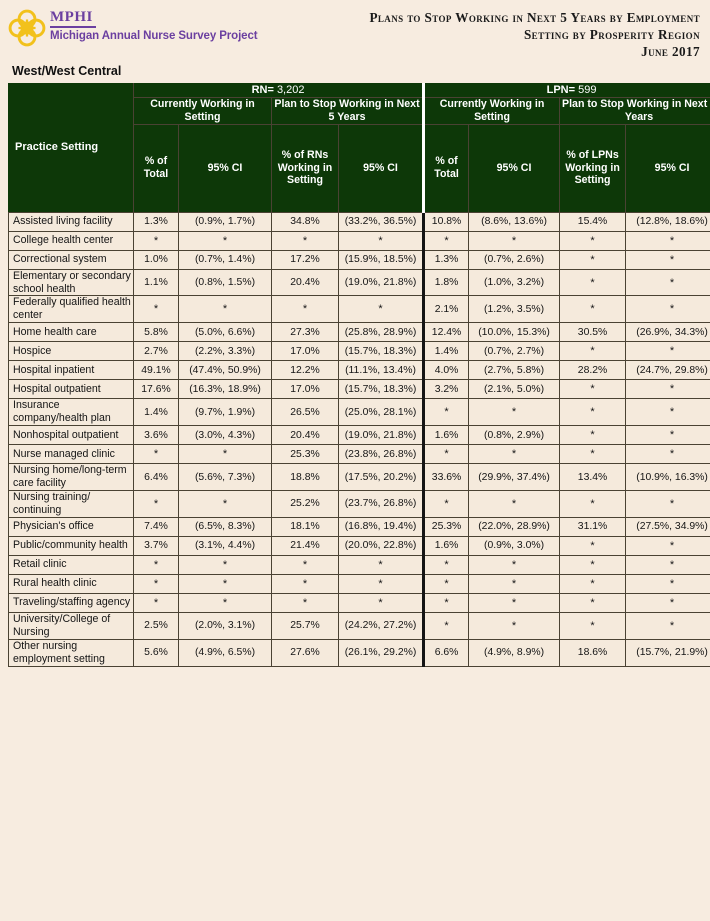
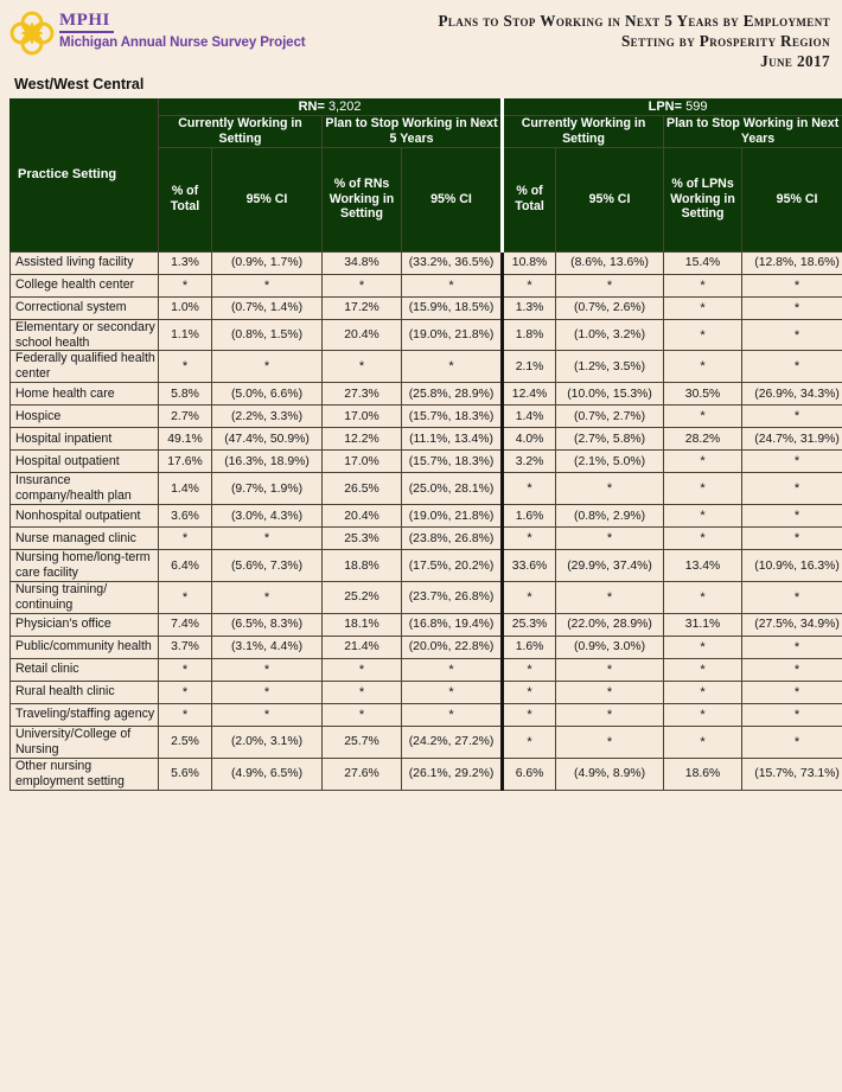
  MPHI
  Michigan Annual Nurse Survey Project
  Plans to Stop Working in Next 5 Years by Employment
  Setting by Prosperity Region
  June 2017
  West/West Central
  Practice Setting	RN= 3,202	LPN= 599
  Currently Working in Setting	Plan to Stop Working in Next 5 Years	Currently Working in Setting	Plan to Stop Working in Next Years
  % of Total	95% CI	% of RNs Working in Setting	95% CI	% of Total	95% CI	% of LPNs Working in Setting	95% CI
  Assisted living facility	1.3%	(0.9%, 1.7%)	34.8%	(33.2%, 36.5%)	10.8%	(8.6%, 13.6%)	15.4%	(12.8%, 18.6%)
  College health center	*	*	*	*	*	*	*	*
  Correctional system	1.0%	(0.7%, 1.4%)	17.2%	(15.9%, 18.5%)	1.3%	(0.7%, 2.6%)	*	*
  Elementary or secondary school health	1.1%	(0.8%, 1.5%)	20.4%	(19.0%, 21.8%)	1.8%	(1.0%, 3.2%)	*	*
  Federally qualified health center	*	*	*	*	2.1%	(1.2%, 3.5%)	*	*
  Home health care	5.8%	(5.0%, 6.6%)	27.3%	(25.8%, 28.9%)	12.4%	(10.0%, 15.3%)	30.5%	(26.9%, 34.3%)
  Hospice	2.7%	(2.2%, 3.3%)	17.0%	(15.7%, 18.3%)	1.4%	(0.7%, 2.7%)	*	*
- Hospital inpatient	49.1%	(47.4%, 50.9%)	12.2%	(11.1%, 13.4%)	4.0%	(2.7%, 5.8%)	28.2%	(24.7%, 29.8%)
+ Hospital inpatient	49.1%	(47.4%, 50.9%)	12.2%	(11.1%, 13.4%)	4.0%	(2.7%, 5.8%)	28.2%	(24.7%, 31.9%)
  Hospital outpatient	17.6%	(16.3%, 18.9%)	17.0%	(15.7%, 18.3%)	3.2%	(2.1%, 5.0%)	*	*
  Insurance company/health plan	1.4%	(9.7%, 1.9%)	26.5%	(25.0%, 28.1%)	*	*	*	*
  Nonhospital outpatient	3.6%	(3.0%, 4.3%)	20.4%	(19.0%, 21.8%)	1.6%	(0.8%, 2.9%)	*	*
  Nurse managed clinic	*	*	25.3%	(23.8%, 26.8%)	*	*	*	*
  Nursing home/long-term care facility	6.4%	(5.6%, 7.3%)	18.8%	(17.5%, 20.2%)	33.6%	(29.9%, 37.4%)	13.4%	(10.9%, 16.3%)
  Nursing training/ continuing	*	*	25.2%	(23.7%, 26.8%)	*	*	*	*
  Physician's office	7.4%	(6.5%, 8.3%)	18.1%	(16.8%, 19.4%)	25.3%	(22.0%, 28.9%)	31.1%	(27.5%, 34.9%)
  Public/community health	3.7%	(3.1%, 4.4%)	21.4%	(20.0%, 22.8%)	1.6%	(0.9%, 3.0%)	*	*
  Retail clinic	*	*	*	*	*	*	*	*
  Rural health clinic	*	*	*	*	*	*	*	*
  Traveling/staffing agency	*	*	*	*	*	*	*	*
  University/College of Nursing	2.5%	(2.0%, 3.1%)	25.7%	(24.2%, 27.2%)	*	*	*	*
- Other nursing employment setting	5.6%	(4.9%, 6.5%)	27.6%	(26.1%, 29.2%)	6.6%	(4.9%, 8.9%)	18.6%	(15.7%, 21.9%)
+ Other nursing employment setting	5.6%	(4.9%, 6.5%)	27.6%	(26.1%, 29.2%)	6.6%	(4.9%, 8.9%)	18.6%	(15.7%, 73.1%)
